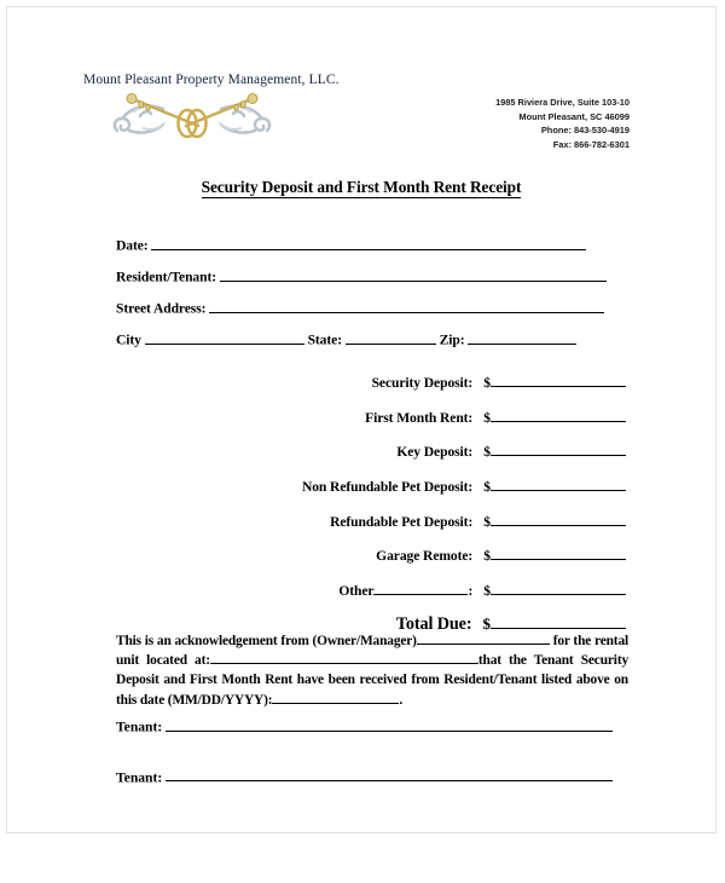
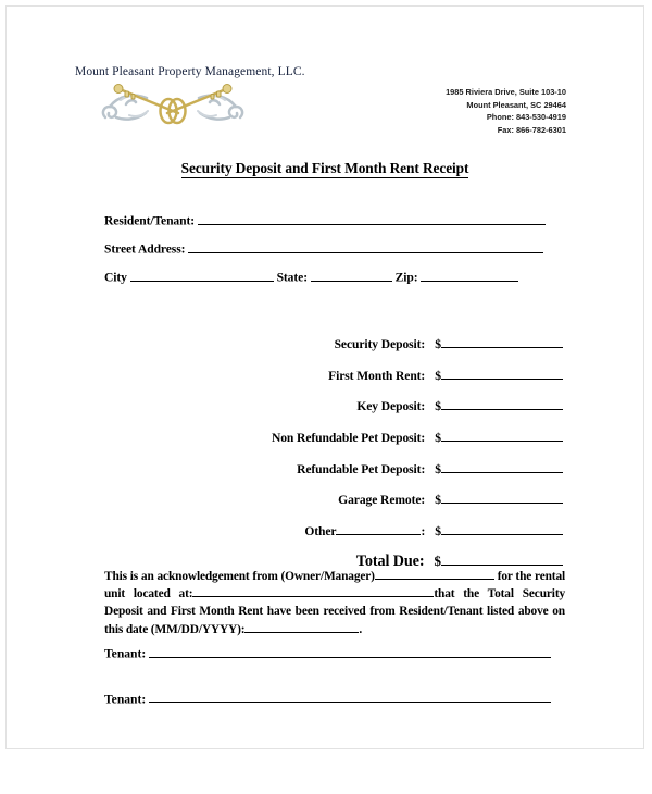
  Mount Pleasant Property Management, LLC.
  1985 Riviera Drive, Suite 103-10
- Mount Pleasant, SC 46099
+ Mount Pleasant, SC 29464
  Phone: 843-530-4919
  Fax: 866-782-6301
  Security Deposit and First Month Rent Receipt
- Date:
  Resident/Tenant:
  Street Address:
  City State: Zip:
  Security Deposit:
  $
  First Month Rent:
  $
  Key Deposit:
  $
  Non Refundable Pet Deposit:
  $
  Refundable Pet Deposit:
  $
  Garage Remote:
  $
  Other
  :
  $
  Total Due:
  $
- This is an acknowledgement from (Owner/Manager) for the rental unit located at: that the Tenant Security Deposit and First Month Rent have been received from Resident/Tenant listed above on this date (MM/DD/YYYY): .
+ This is an acknowledgement from (Owner/Manager) for the rental unit located at: that the Total Security Deposit and First Month Rent have been received from Resident/Tenant listed above on this date (MM/DD/YYYY): .
  Tenant:
  Tenant:
